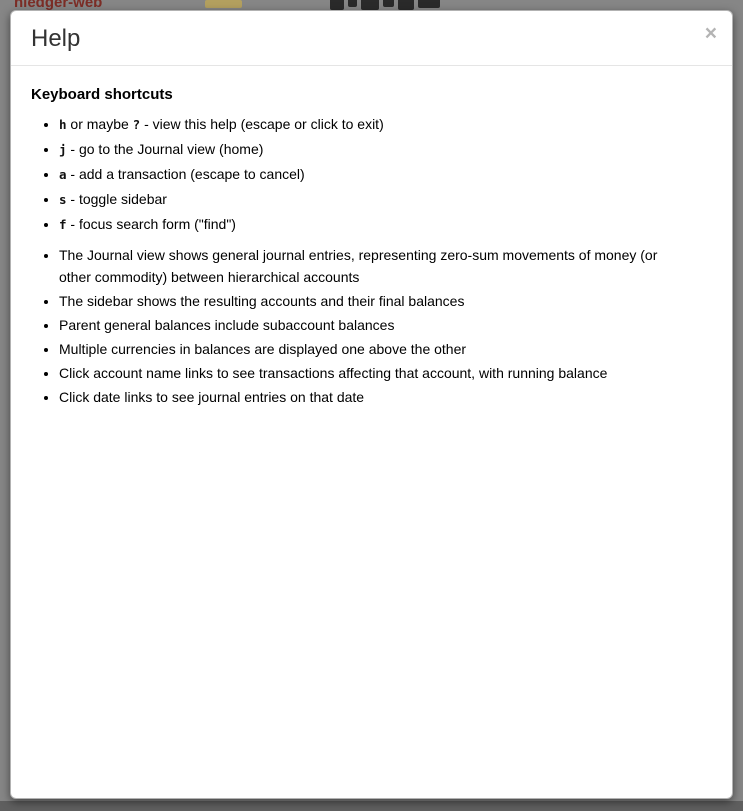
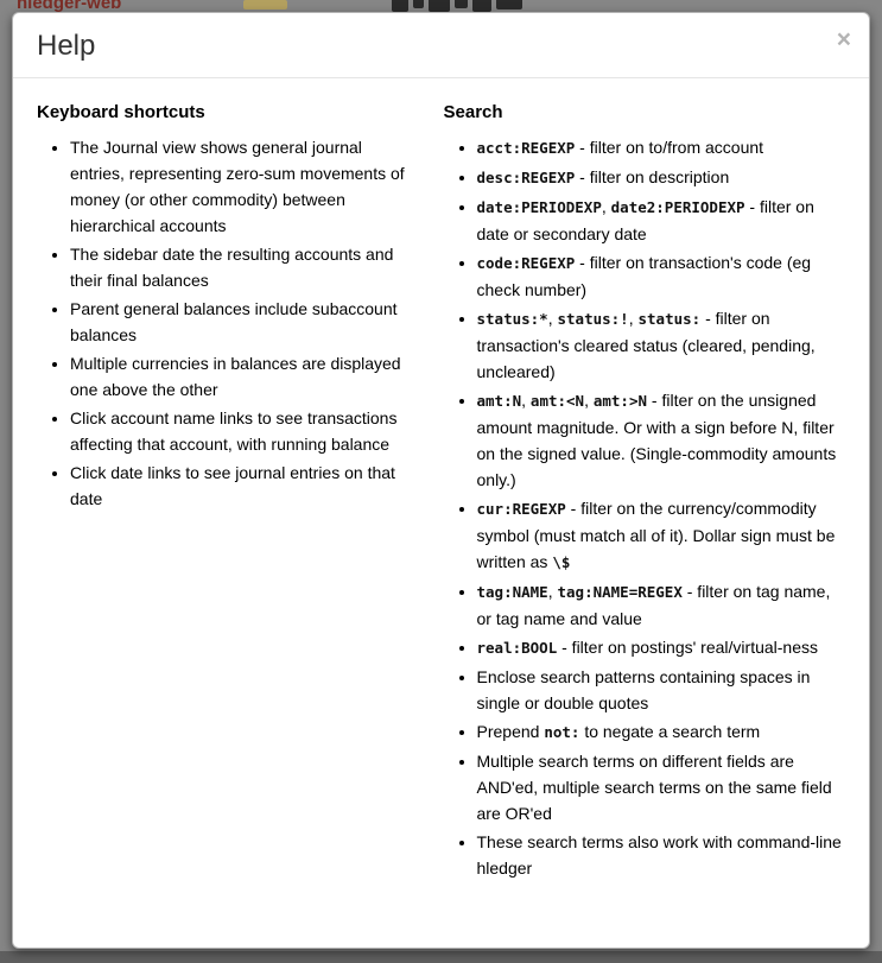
  hledger-web
  ×
  Help
  Keyboard shortcuts
- h or maybe ? - view this help (escape or click to exit)
- j - go to the Journal view (home)
- a - add a transaction (escape to cancel)
- s - toggle sidebar
- f - focus search form ("find")
  The Journal view shows general journal entries, representing zero-sum movements of money (or other commodity) between hierarchical accounts
- The sidebar shows the resulting accounts and their final balances
+ The sidebar date the resulting accounts and their final balances
  Parent general balances include subaccount balances
  Multiple currencies in balances are displayed one above the other
  Click account name links to see transactions affecting that account, with running balance
  Click date links to see journal entries on that date
+ Search
+ acct:REGEXP - filter on to/from account
+ desc:REGEXP - filter on description
+ date:PERIODEXP, date2:PERIODEXP - filter on date or secondary date
+ code:REGEXP - filter on transaction's code (eg check number)
+ status:*, status:!, status: - filter on transaction's cleared status (cleared, pending, uncleared)
+ amt:N, amt:<N, amt:>N - filter on the unsigned amount magnitude. Or with a sign before N, filter on the signed value. (Single-commodity amounts only.)
+ cur:REGEXP - filter on the currency/commodity symbol (must match all of it). Dollar sign must be written as \$
+ tag:NAME, tag:NAME=REGEX - filter on tag name, or tag name and value
+ real:BOOL - filter on postings' real/virtual-ness
+ Enclose search patterns containing spaces in single or double quotes
+ Prepend not: to negate a search term
+ Multiple search terms on different fields are AND'ed, multiple search terms on the same field are OR'ed
+ These search terms also work with command-line hledger
